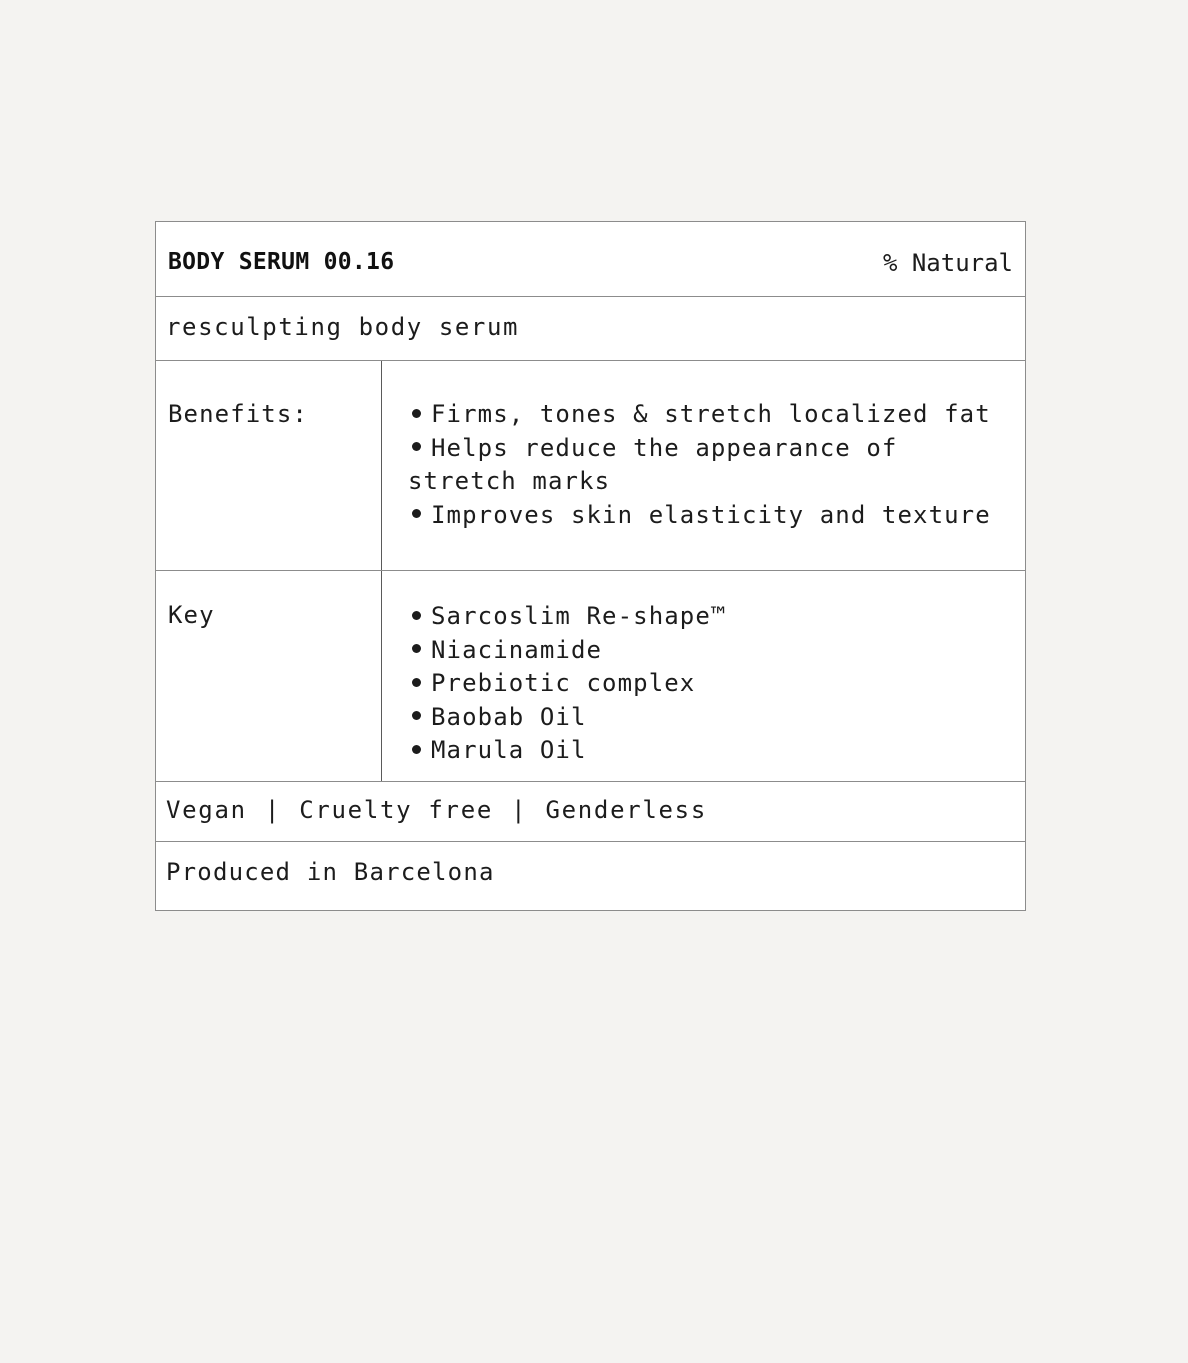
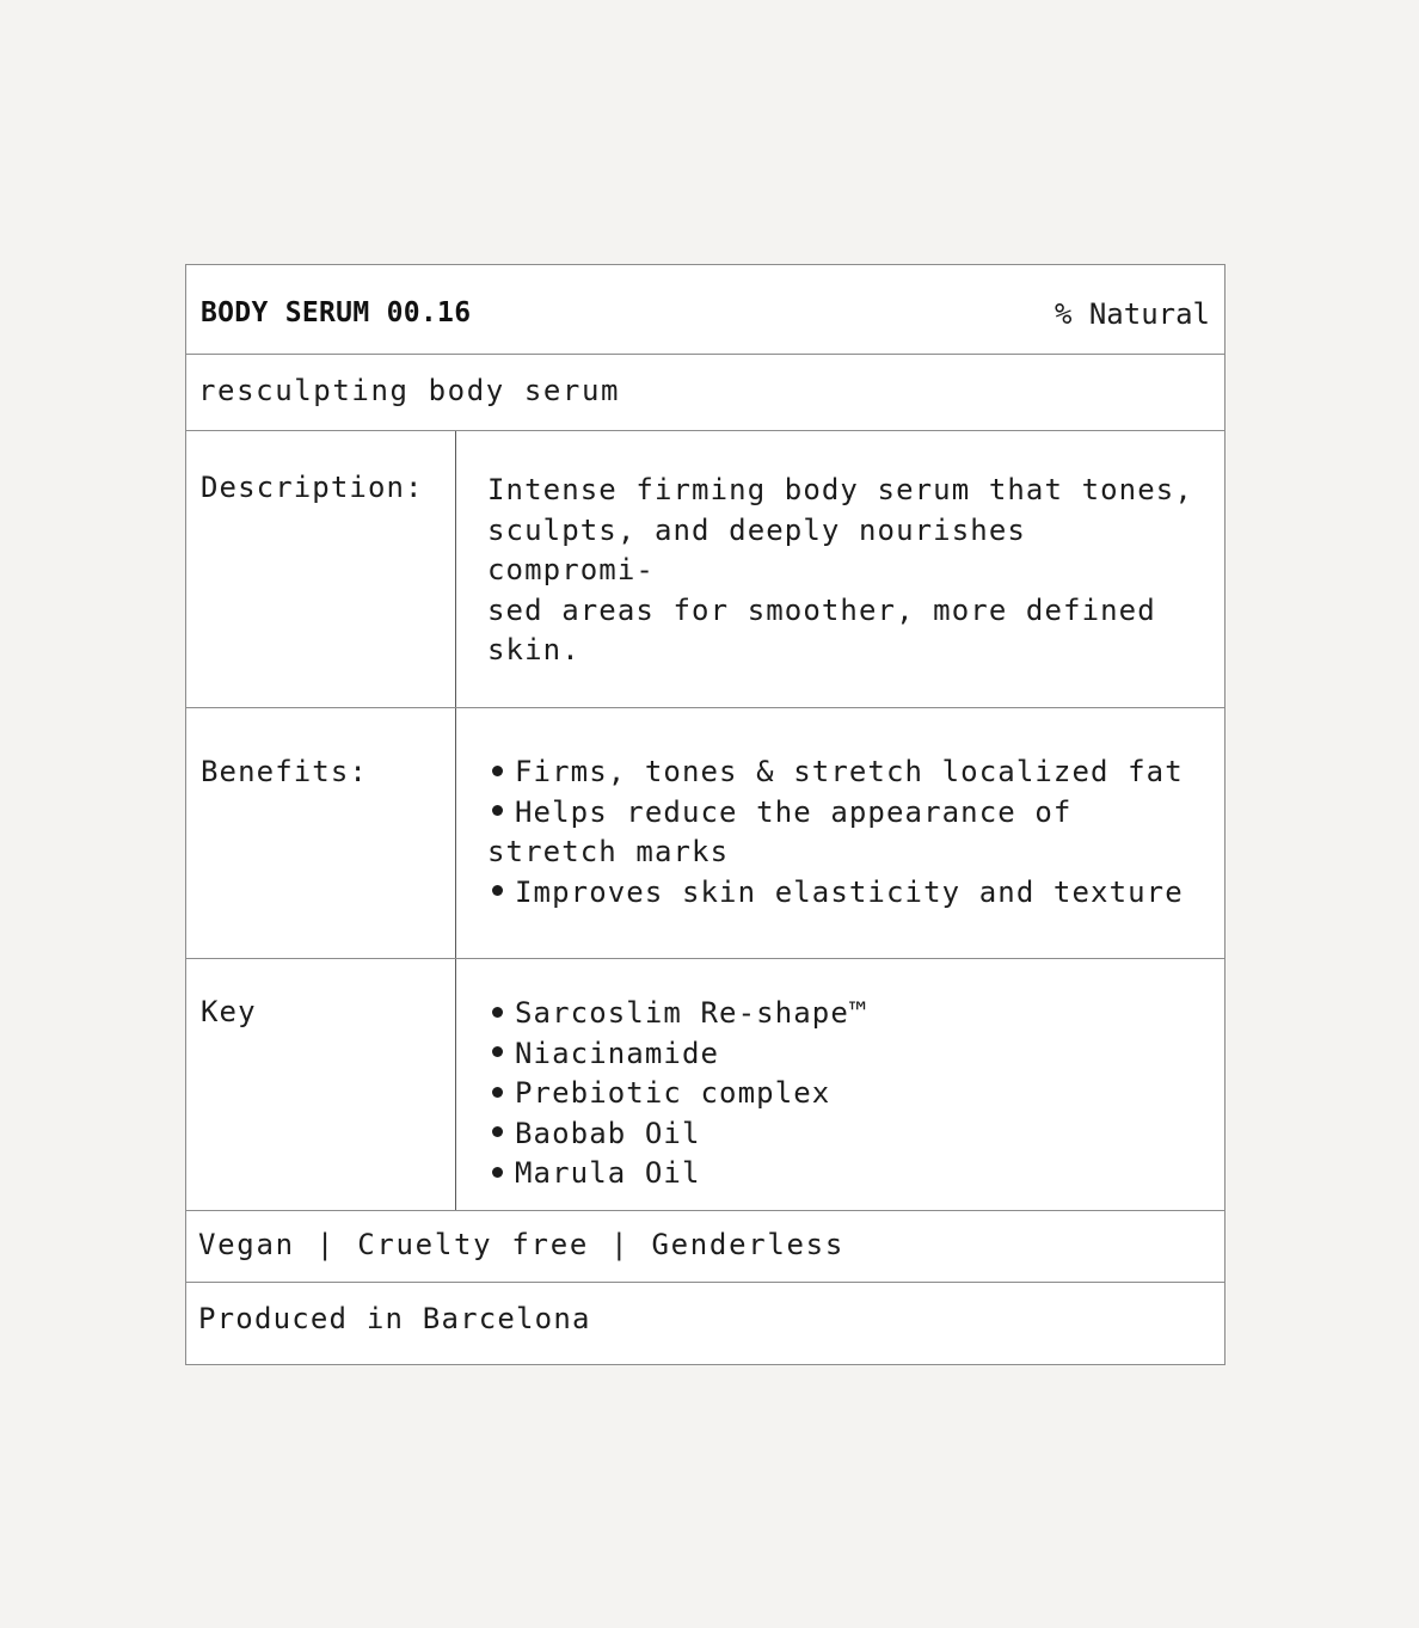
  BODY SERUM 00.16
  % Natural
  resculpting body serum
+ Description:
+ Intense firming body serum that tones,
+ sculpts, and deeply nourishes compromi-
+ sed areas for smoother, more defined
+ skin.
  Benefits:
  Firms, tones & stretch localized fat
  Helps reduce the appearance of stretch marks
  Improves skin elasticity and texture
  Key
  Sarcoslim Re-shape™
  Niacinamide
  Prebiotic complex
  Baobab Oil
  Marula Oil
  Vegan | Cruelty free | Genderless
  Produced in Barcelona
